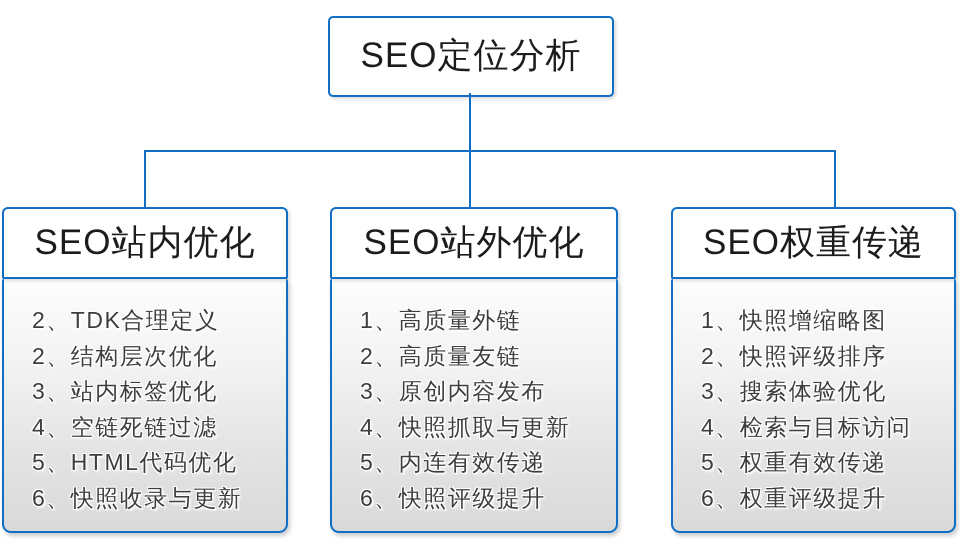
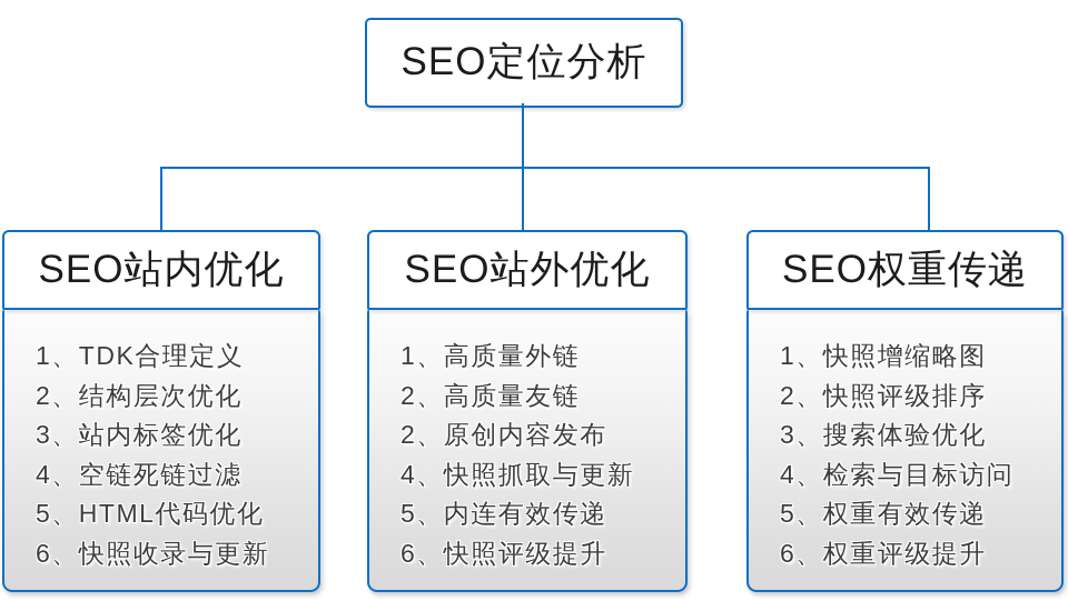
  SEO定位分析
  SEO站内优化
- 2、TDK合理定义
+ 1、TDK合理定义
  2、结构层次优化
  3、站内标签优化
  4、空链死链过滤
  5、HTML代码优化
  6、快照收录与更新
  SEO站外优化
  1、高质量外链
  2、高质量友链
- 3、原创内容发布
+ 2、原创内容发布
  4、快照抓取与更新
  5、内连有效传递
  6、快照评级提升
  SEO权重传递
  1、快照增缩略图
  2、快照评级排序
  3、搜索体验优化
  4、检索与目标访问
  5、权重有效传递
  6、权重评级提升
